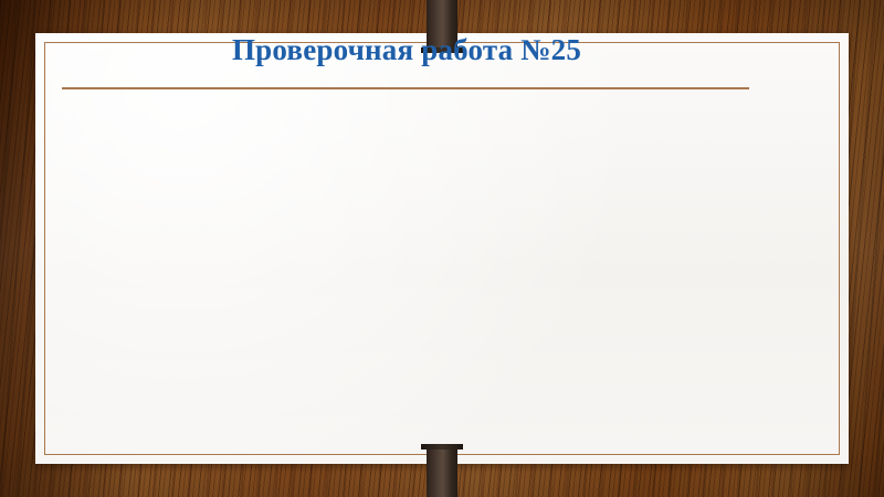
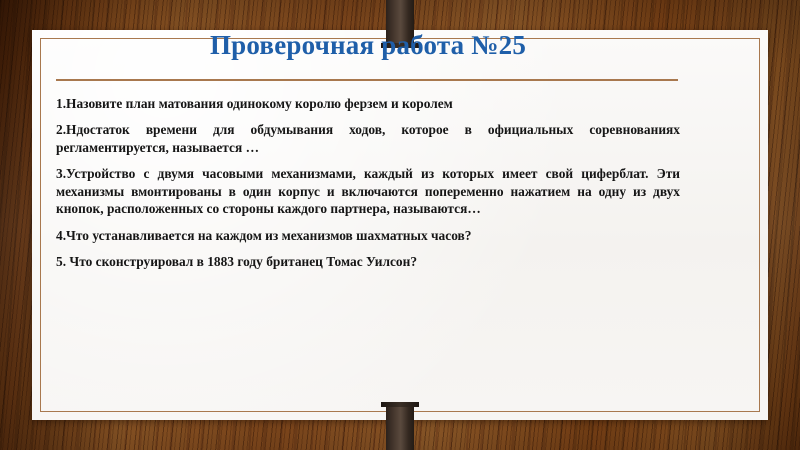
  Проверочная работа №25
+ 1.Назовите план матования одинокому королю ферзем и королем
+ 2.Ндостаток времени для обдумывания ходов, которое в официальных соревнованиях регламентируется, называется …
+ 3.Устройство с двумя часовыми механизмами, каждый из которых имеет свой циферблат. Эти механизмы вмонтированы в один корпус и включаются попеременно нажатием на одну из двух кнопок, расположенных со стороны каждого партнера, называются…
+ 4.Что устанавливается на каждом из механизмов шахматных часов?
+ 5. Что сконструировал в 1883 году британец Томас Уилсон?
